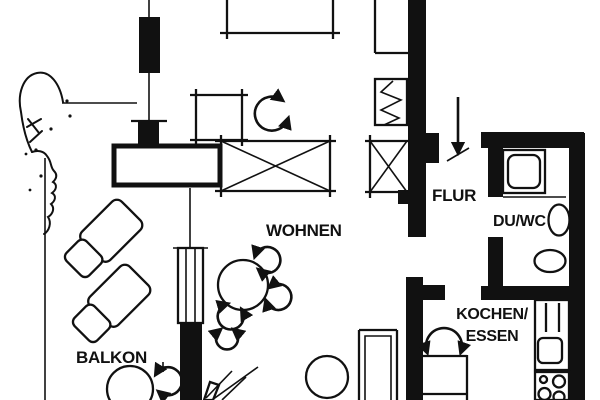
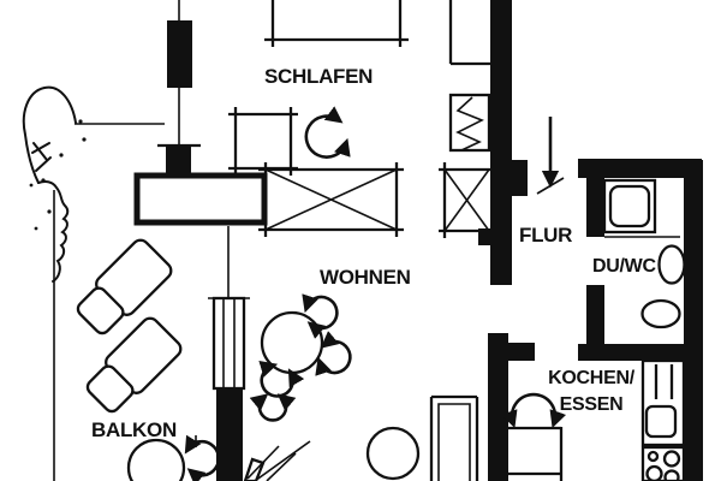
+ SCHLAFEN
  WOHNEN
  BALKON
  FLUR
  DU/WC
  KOCHEN/
  ESSEN
